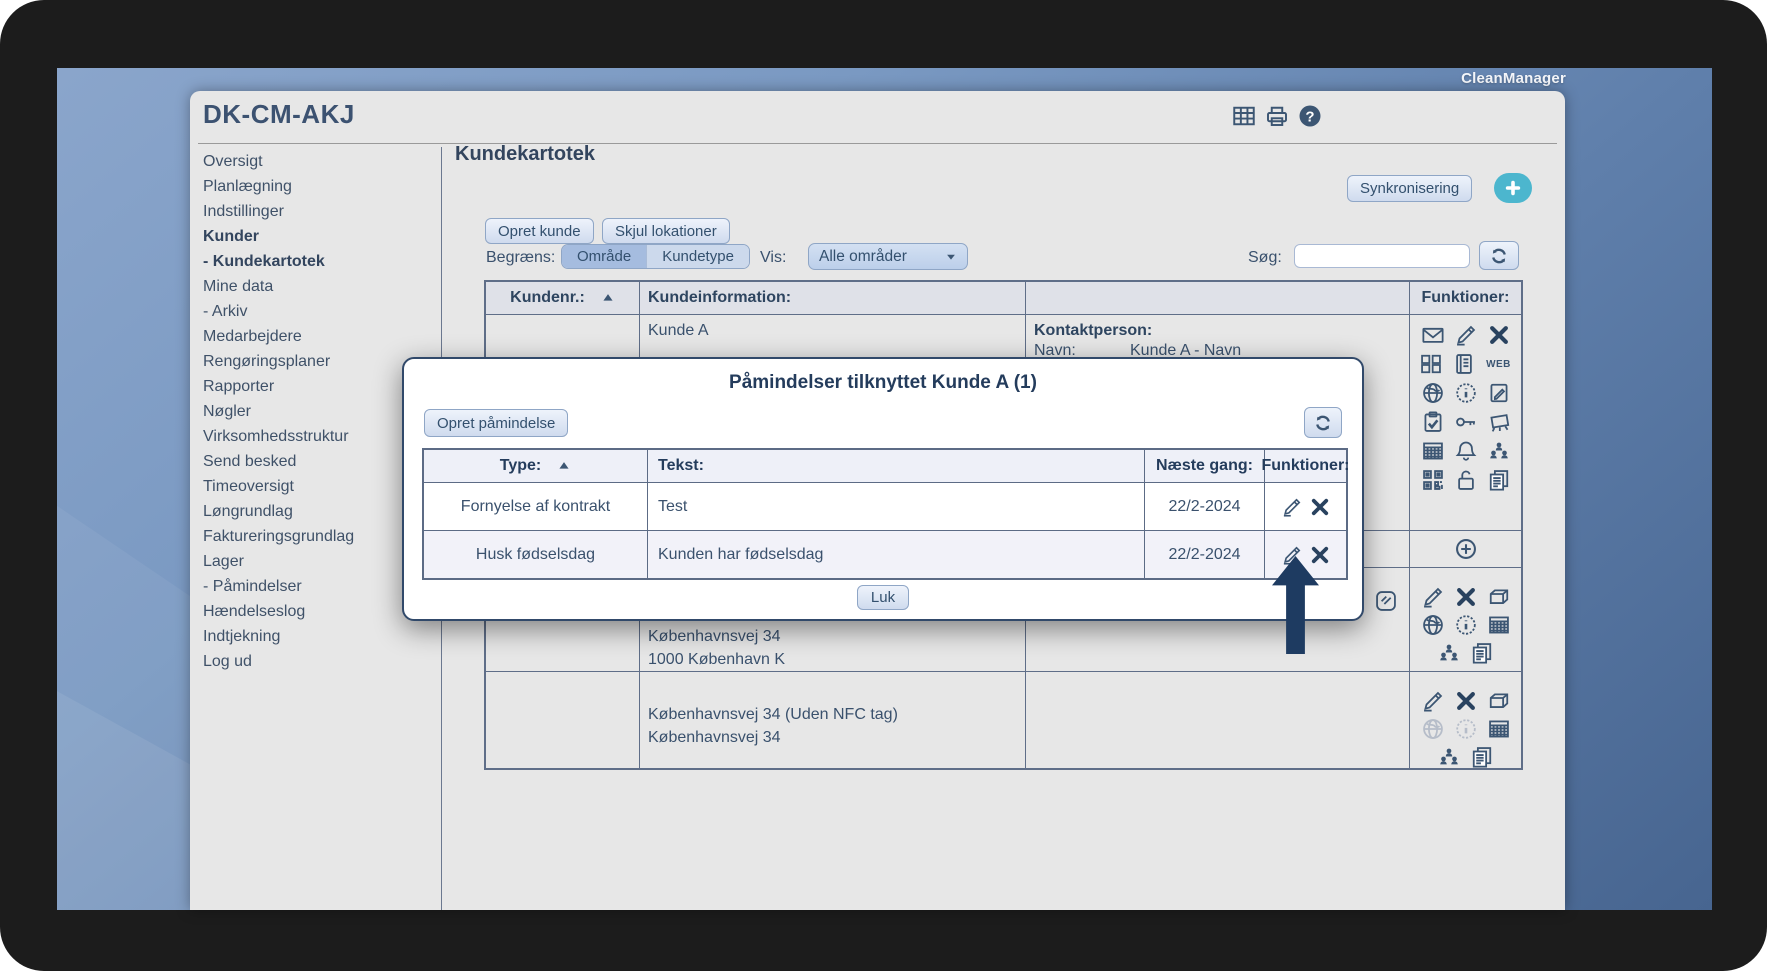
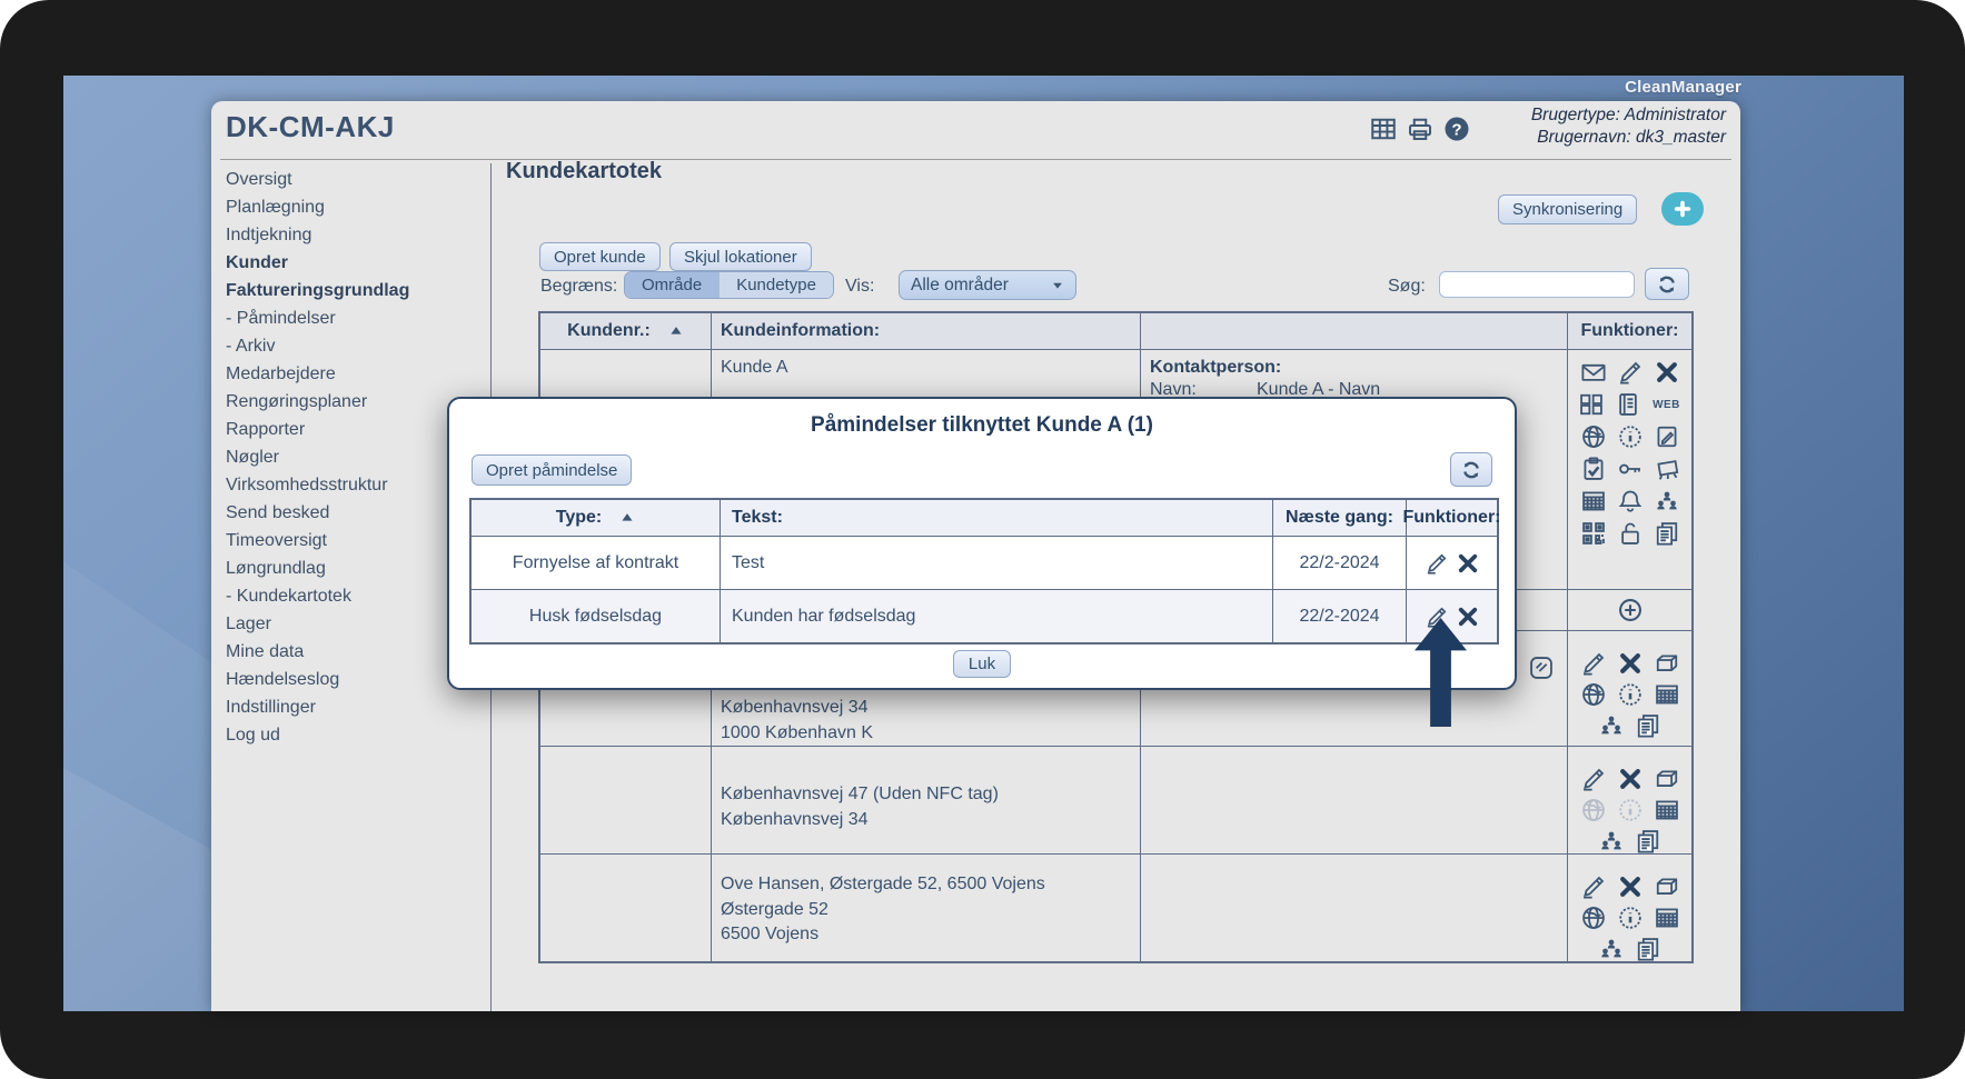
  CleanManager
  DK-CM-AKJ
  ?
+ Brugertype: Administrator
+ Brugernavn: dk3_master
  Oversigt
  Planlægning
- Indstillinger
+ Indtjekning
  Kunder
- - Kundekartotek
+ Faktureringsgrundlag
- Mine data
+ - Påmindelser
  - Arkiv
  Medarbejdere
  Rengøringsplaner
  Rapporter
  Nøgler
  Virksomhedsstruktur
  Send besked
  Timeoversigt
  Løngrundlag
- Faktureringsgrundlag
+ - Kundekartotek
  Lager
- - Påmindelser
+ Mine data
  Hændelseslog
- Indtjekning
+ Indstillinger
  Log ud
  Kundekartotek
  Synkronisering
  Opret kunde
  Skjul lokationer
  Begræns:
  Område
  Kundetype
  Vis:
  Alle områder
  Søg:
  Kundenr.:
  Kundeinformation:
  Funktioner:
  Kunde A
  Kontaktperson:
  Navn:
  Kunde A - Navn
  WEB
  Københavnsvej 34
  1000 København K
- Københavnsvej 34 (Uden NFC tag)
+ Københavnsvej 47 (Uden NFC tag)
  Københavnsvej 34
+ Ove Hansen, Østergade 52, 6500 Vojens
+ Østergade 52
+ 6500 Vojens
  Påmindelser tilknyttet Kunde A (1)
  Opret påmindelse
  Type:
  Tekst:
  Næste gang:
  Funktioner:
  Fornyelse af kontrakt
  Test
  22/2-2024
  Husk fødselsdag
  Kunden har fødselsdag
  22/2-2024
  Luk
